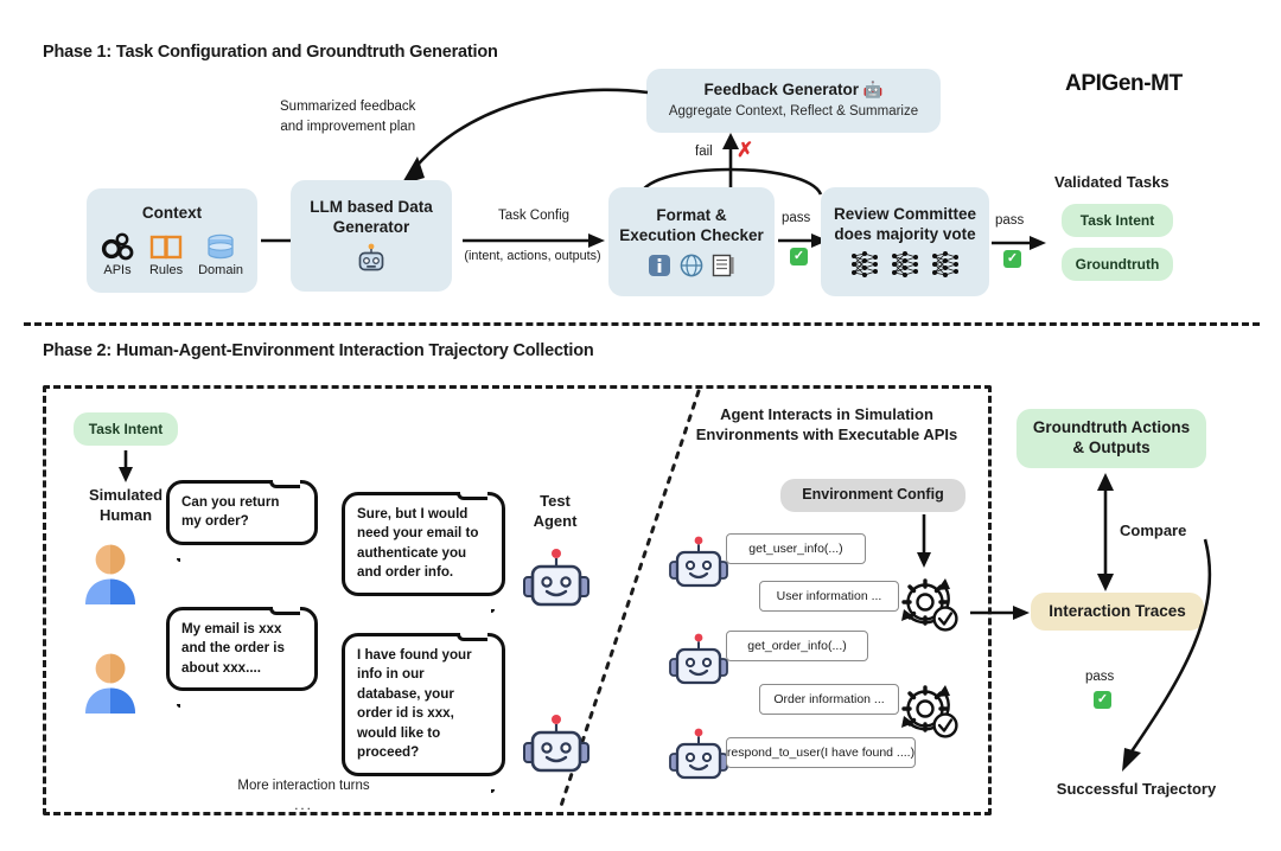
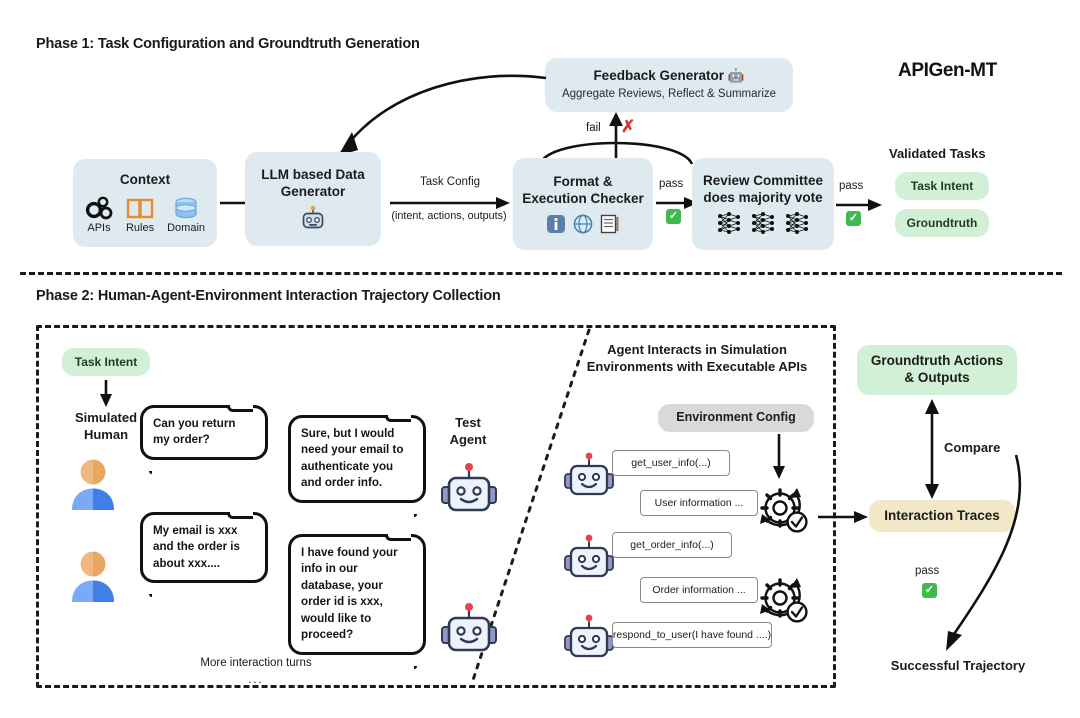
  Phase 1: Task Configuration and Groundtruth Generation
  APIGen-MT
  Feedback Generator 🤖
- Aggregate Context, Reflect & Summarize
+ Aggregate Reviews, Reflect & Summarize
- Summarized feedback
- and improvement plan
  fail
  ✗
  Context
  APIs
  Rules
  Domain
  LLM based Data
  Generator
  Task Config
  (intent, actions, outputs)
  Format &
  Execution Checker
  pass
  ✓
  Review Committee
  does majority vote
  pass
  ✓
  Validated Tasks
  Task Intent
  Groundtruth
  Phase 2: Human-Agent-Environment Interaction Trajectory Collection
  Task Intent
  Simulated
  Human
  Can you return my order?
  Sure, but I would need your email to authenticate you and order info.
  My email is xxx and the order is about xxx....
  I have found your info in our database, your order id is xxx, would like to proceed?
  Test
  Agent
  More interaction turns
  ...
  Agent Interacts in Simulation
  Environments with Executable APIs
  Environment Config
  get_user_info(...)
  User information ...
  get_order_info(...)
  Order information ...
  respond_to_user(I have found ....)
  Groundtruth Actions
  & Outputs
  Compare
  Interaction Traces
  pass
  ✓
  Successful Trajectory
